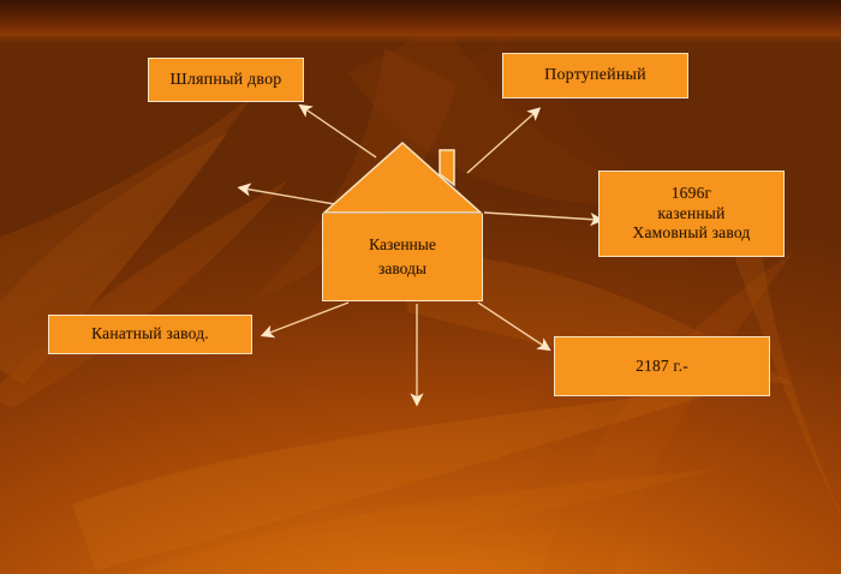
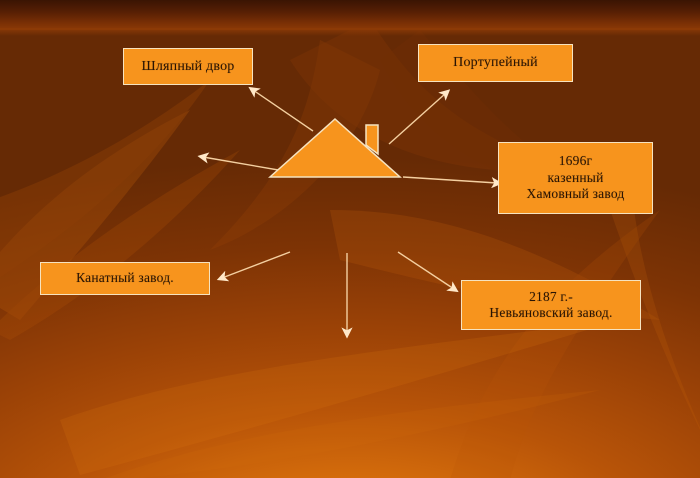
- Казенные
- заводы
  Шляпный двор
  Портупейный
  1696г
  казенный
  Хамовный завод
  Канатный завод.
  2187 г.-
+ Невьяновский завод.
